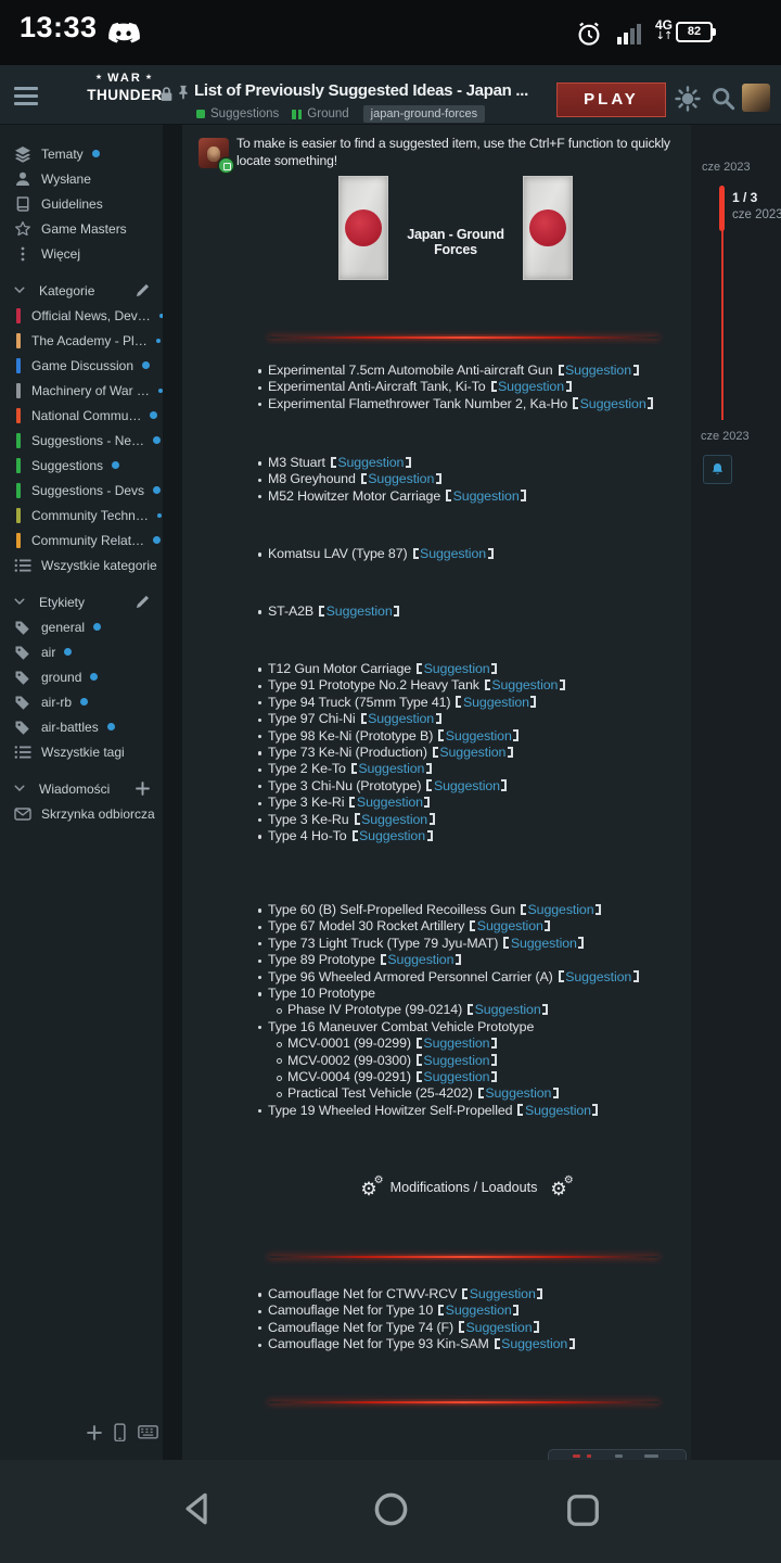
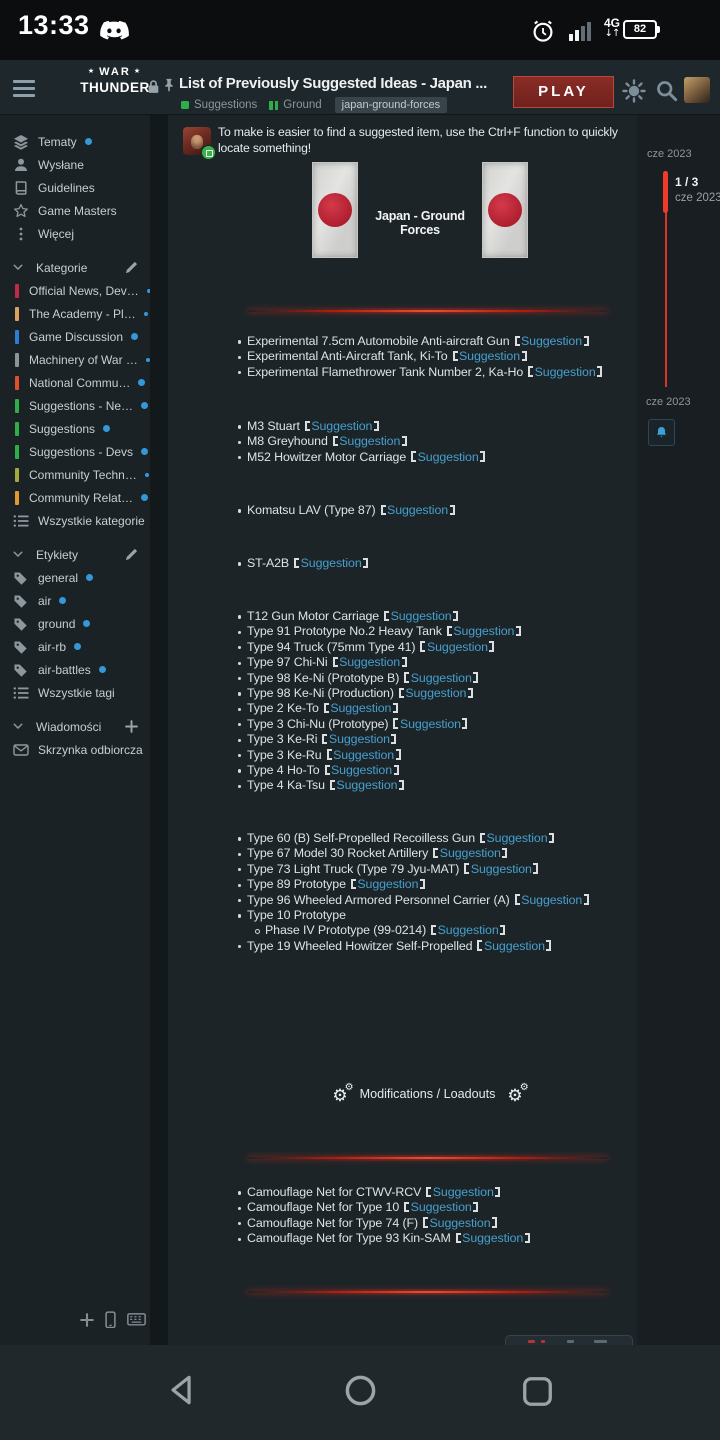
  13:33
  4G
  ↓↑
  82
  WAR
  THUNDER
  List of Previously Suggested Ideas - Japan ...
  Suggestions
  Ground
  japan-ground-forces
  PLAY
  Tematy
  Wysłane
  Guidelines
  Game Masters
  Więcej
  Kategorie
  Official News, Dev…
  The Academy - Pl…
  Game Discussion
  Machinery of War …
  National Commu…
  Suggestions - Ne…
  Suggestions
  Suggestions - Devs
  Community Techn…
  Community Relat…
  Wszystkie kategorie
  Etykiety
  general
  air
  ground
  air-rb
  air-battles
  Wszystkie tagi
  Wiadomości
  Skrzynka odbiorcza
  To make is easier to find a suggested item, use the Ctrl+F function to quickly locate something!
  Japan - Ground Forces
  Experimental 7.5cm Automobile Anti-aircraft Gun Suggestion
  Experimental Anti-Aircraft Tank, Ki-To Suggestion
  Experimental Flamethrower Tank Number 2, Ka-Ho Suggestion
  M3 Stuart Suggestion
  M8 Greyhound Suggestion
  M52 Howitzer Motor Carriage Suggestion
  Komatsu LAV (Type 87) Suggestion
  ST-A2B Suggestion
  T12 Gun Motor Carriage Suggestion
  Type 91 Prototype No.2 Heavy Tank Suggestion
  Type 94 Truck (75mm Type 41) Suggestion
  Type 97 Chi-Ni Suggestion
  Type 98 Ke-Ni (Prototype B) Suggestion
- Type 73 Ke-Ni (Production) Suggestion
+ Type 98 Ke-Ni (Production) Suggestion
  Type 2 Ke-To Suggestion
  Type 3 Chi-Nu (Prototype) Suggestion
  Type 3 Ke-Ri Suggestion
  Type 3 Ke-Ru Suggestion
  Type 4 Ho-To Suggestion
+ Type 4 Ka-Tsu Suggestion
  Type 60 (B) Self-Propelled Recoilless Gun Suggestion
  Type 67 Model 30 Rocket Artillery Suggestion
  Type 73 Light Truck (Type 79 Jyu-MAT) Suggestion
  Type 89 Prototype Suggestion
  Type 96 Wheeled Armored Personnel Carrier (A) Suggestion
  Type 10 Prototype
  Phase IV Prototype (99-0214) Suggestion
- Type 16 Maneuver Combat Vehicle Prototype
- MCV-0001 (99-0299) Suggestion
- MCV-0002 (99-0300) Suggestion
- MCV-0004 (99-0291) Suggestion
- Practical Test Vehicle (25-4202) Suggestion
  Type 19 Wheeled Howitzer Self-Propelled Suggestion
  Camouflage Net for CTWV-RCV Suggestion
  Camouflage Net for Type 10 Suggestion
  Camouflage Net for Type 74 (F) Suggestion
  Camouflage Net for Type 93 Kin-SAM Suggestion
  Modifications / Loadouts
  cze 2023
  1 / 3
  cze 2023
  cze 2023
